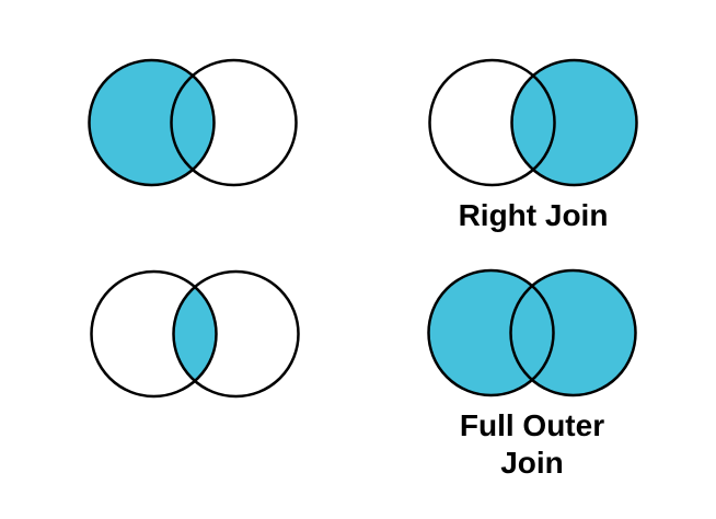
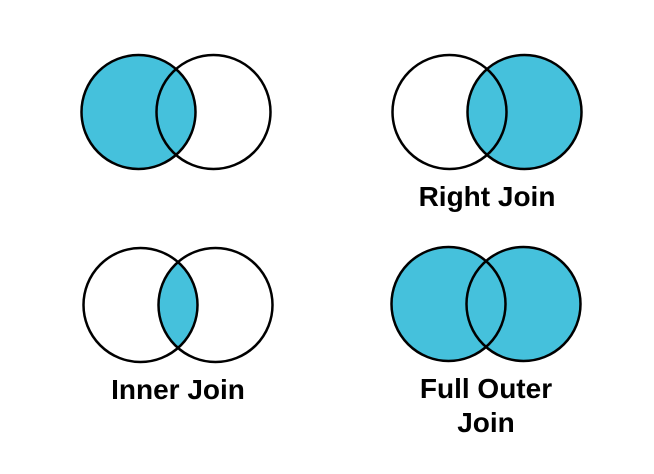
  Right Join
+ Inner Join
  Full Outer Join
